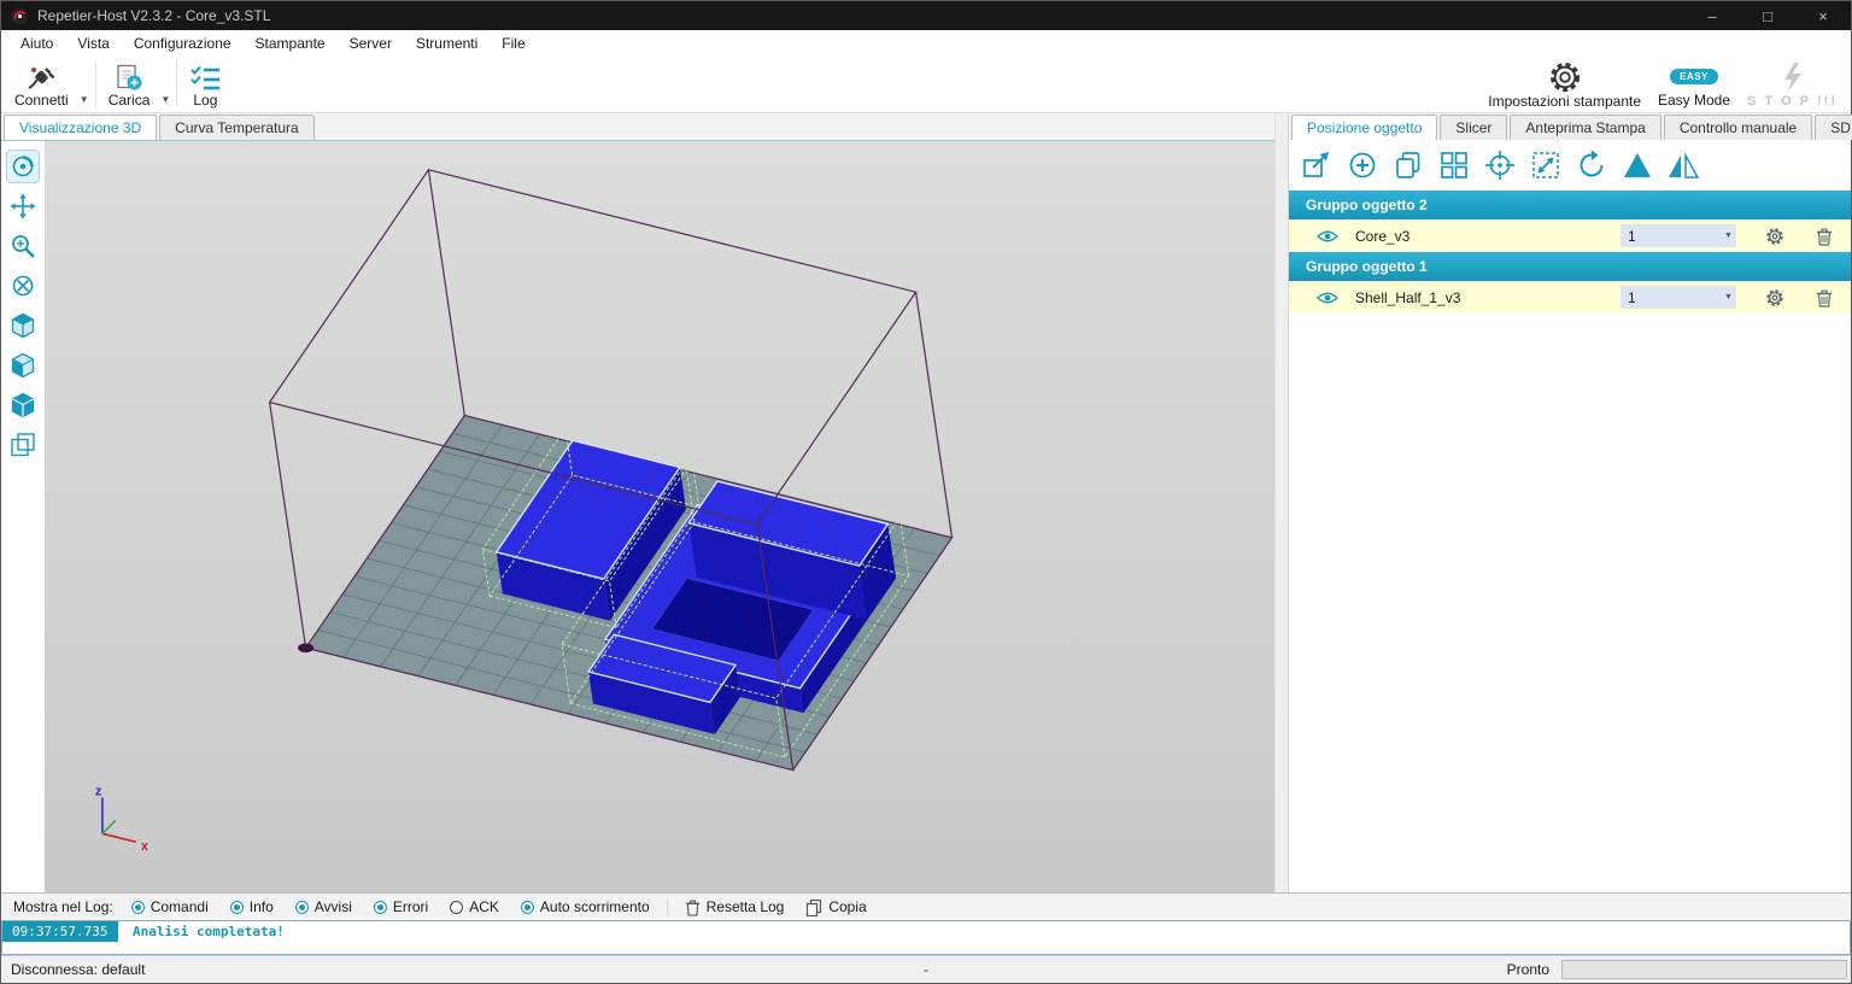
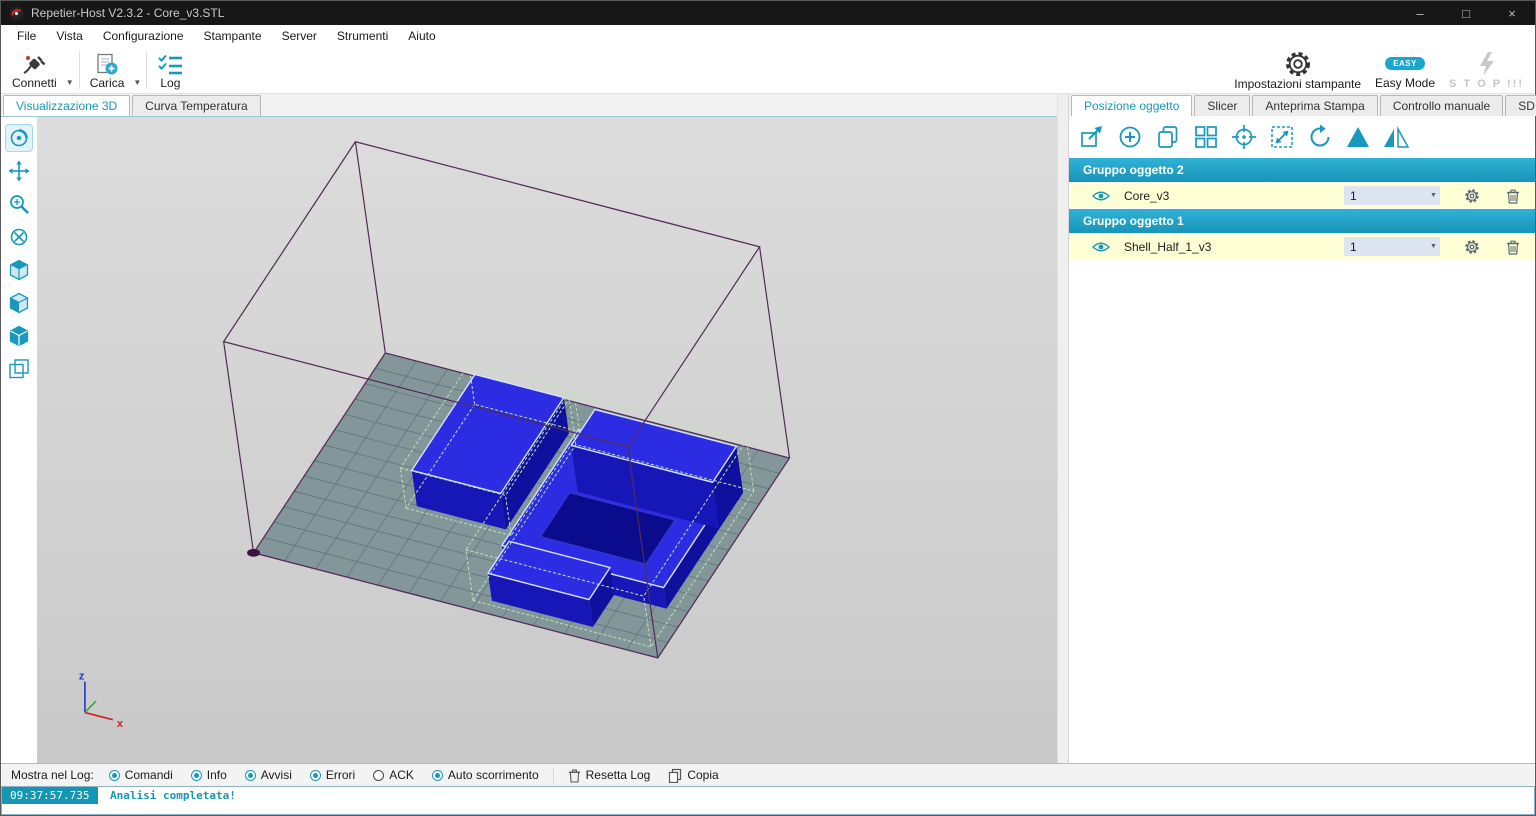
  Repetier-Host V2.3.2 - Core_v3.STL
  –
  □
  ×
- Aiuto
+ File
  Vista
  Configurazione
  Stampante
  Server
  Strumenti
- File
+ Aiuto
  Connetti
  ▼
  Carica
  ▼
  Log
  Impostazioni stampante
  EASY
  Easy Mode
  S T O P !!!
  Visualizzazione 3D
  Curva Temperatura
  z
  x
  Posizione oggetto
  Slicer
  Anteprima Stampa
  Controllo manuale
  Gruppo oggetto 2
  Core_v3
  1
  Gruppo oggetto 1
  Shell_Half_1_v3
  1
  Mostra nel Log:
  Comandi
  Info
  Avvisi
  Errori
  ACK
  Auto scorrimento
  Resetta Log
  Copia
  09:37:57.735
  Analisi completata!
- Disconnessa: default
- -
- Pronto
